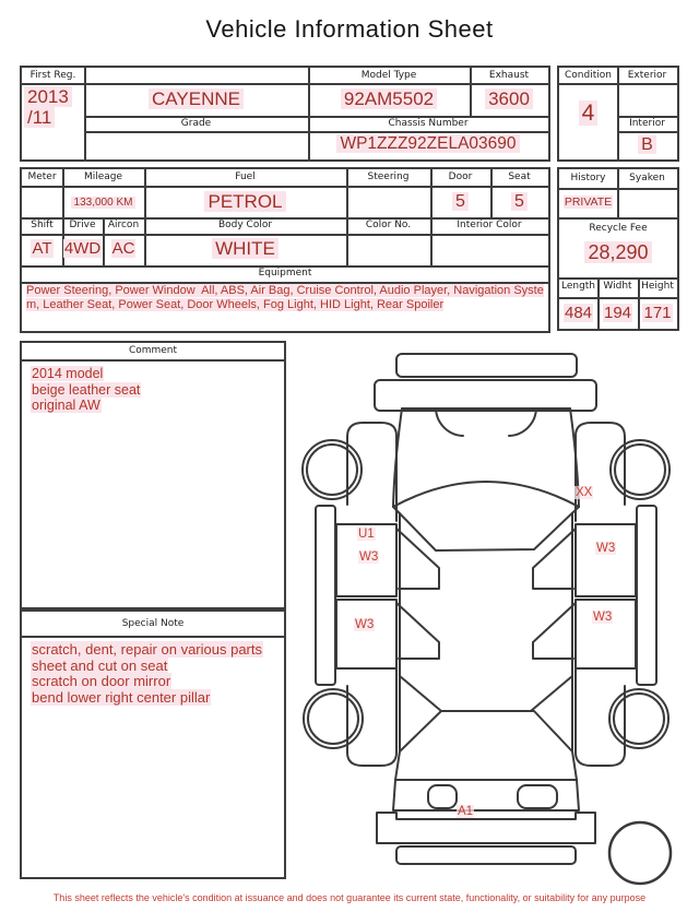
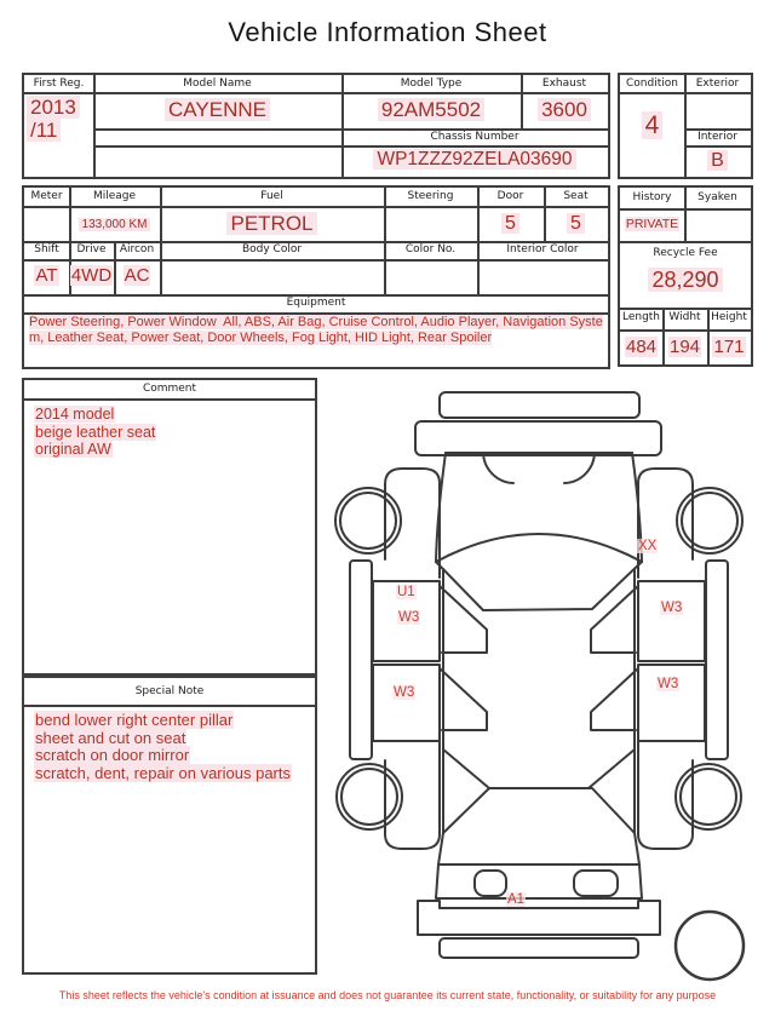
  Vehicle Information Sheet
  First Reg.
  2013
  /11
+ Model Name
  CAYENNE
  Model Type
  92AM5502
  Exhaust
  3600
- Grade
  Chassis Number
  WP1ZZZ92ZELA03690
  Condition
  4
  Exterior
  Interior
  B
  Meter
  Mileage
  Fuel
  Steering
  Door
  Seat
  133,000 KM
  PETROL
  5
  5
  Shift
  Drive
  Aircon
  Body Color
  Color No.
  Interior Color
  AT
  4WD
  AC
- WHITE
  Equipment
  Power Steering, Power Window All, ABS, Air Bag, Cruise Control, Audio Player, Navigation System, Leather Seat, Power Seat, Door Wheels, Fog Light, HID Light, Rear Spoiler
  History
  Syaken
  PRIVATE
  Recycle Fee
  28,290
  Length
  Widht
  Height
  484
  194
  171
  Comment
  2014 model
  beige leather seat
  original AW
  Special Note
- scratch, dent, repair on various parts
+ bend lower right center pillar
  sheet and cut on seat
  scratch on door mirror
- bend lower right center pillar
+ scratch, dent, repair on various parts
  XX
  U1
  W3
  W3
  W3
  W3
  A1
  This sheet reflects the vehicle's condition at issuance and does not guarantee its current state, functionality, or suitability for any purpose
